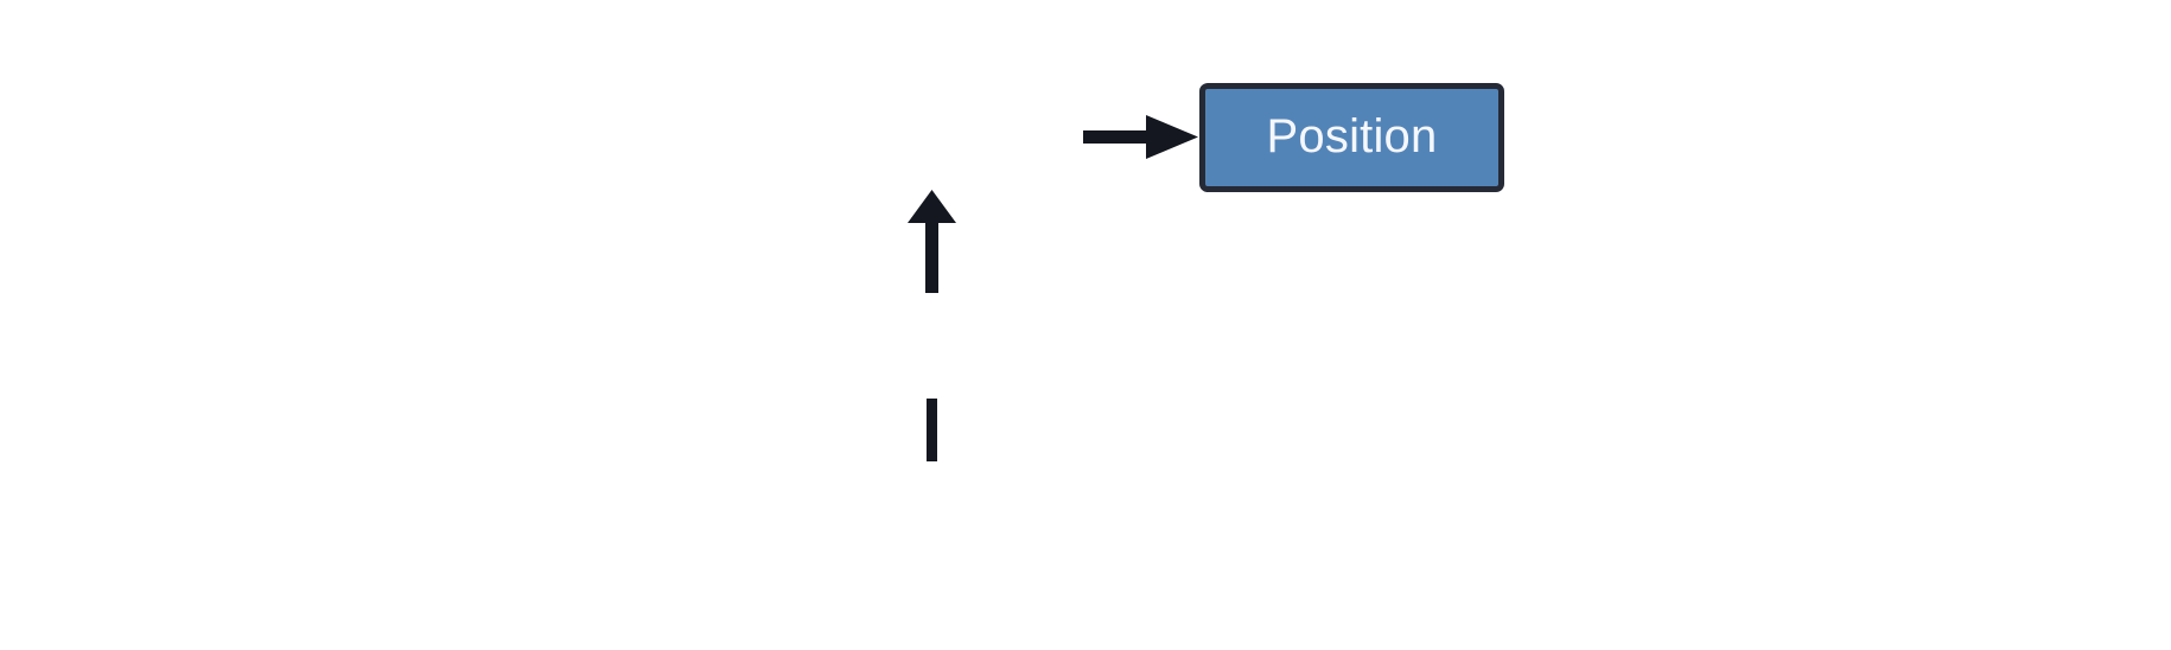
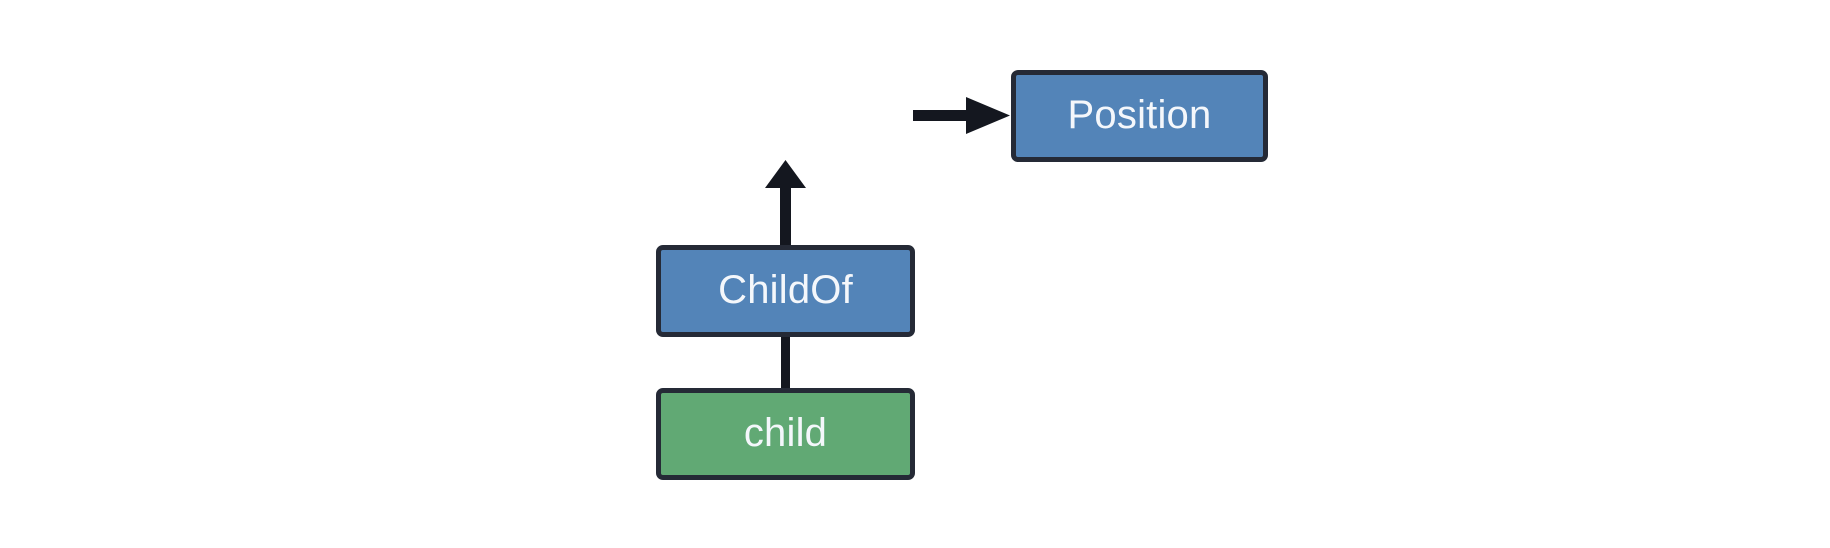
  Position
+ ChildOf
+ child
